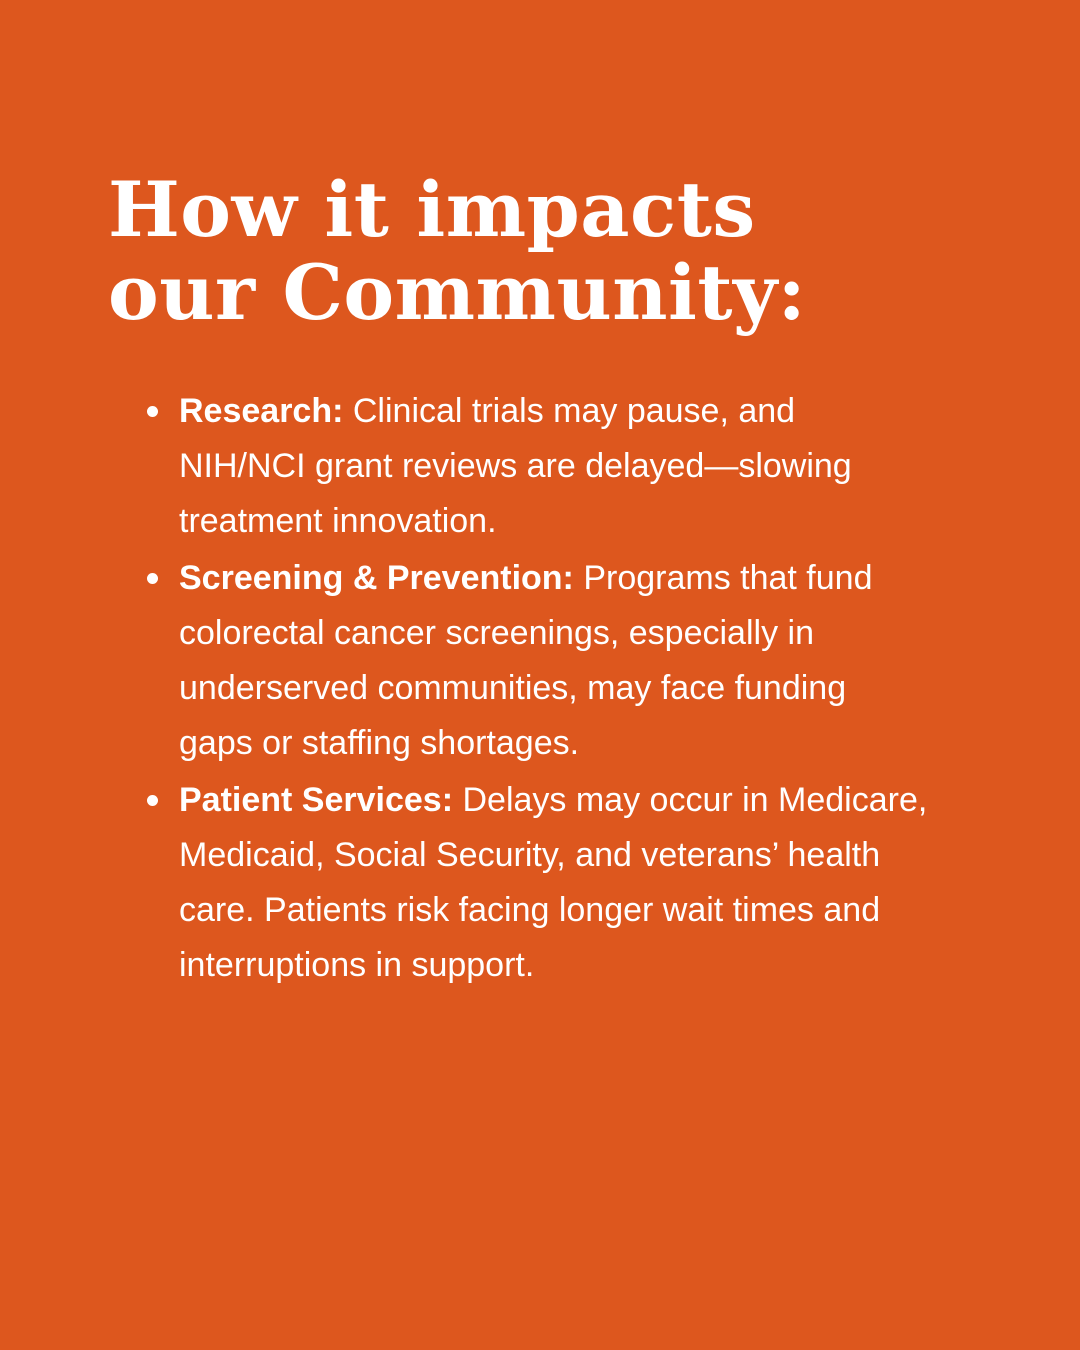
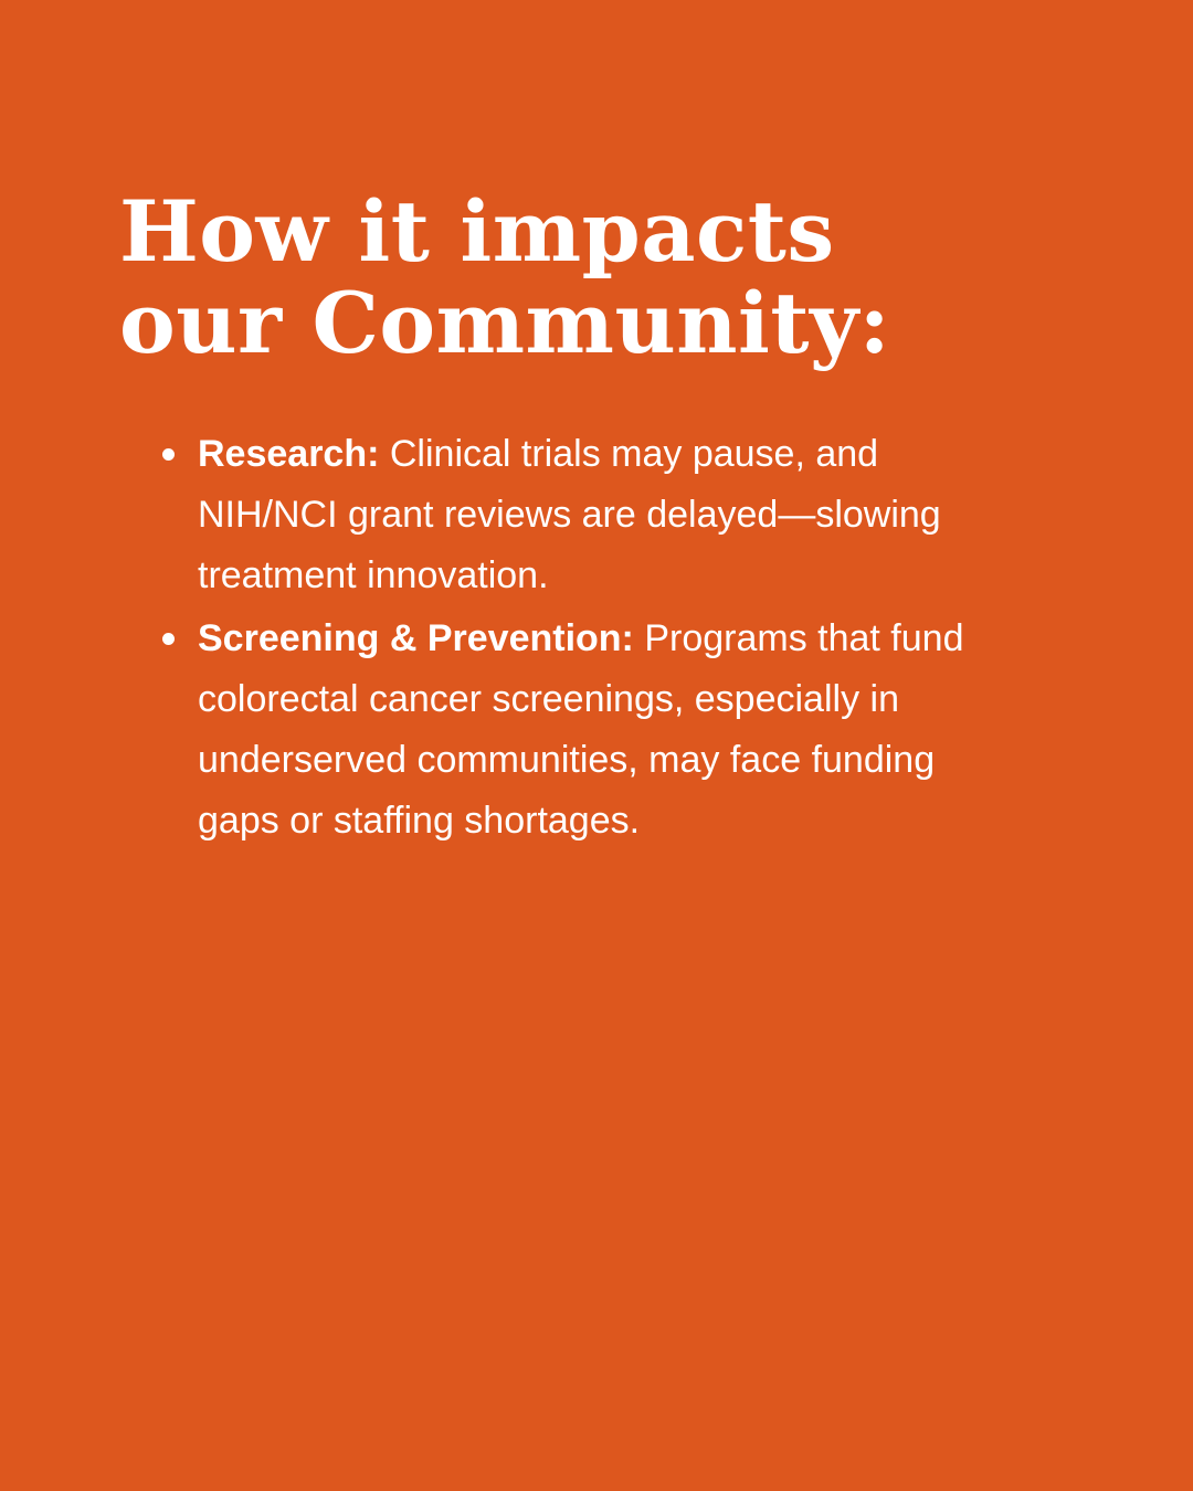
  How it impacts
  our Community:
  Research: Clinical trials may pause, and
  NIH/NCI grant reviews are delayed—slowing
  treatment innovation.
  Screening & Prevention: Programs that fund
  colorectal cancer screenings, especially in
  underserved communities, may face funding
  gaps or staffing shortages.
- Patient Services: Delays may occur in Medicare,
- Medicaid, Social Security, and veterans’ health
- care. Patients risk facing longer wait times and
- interruptions in support.
